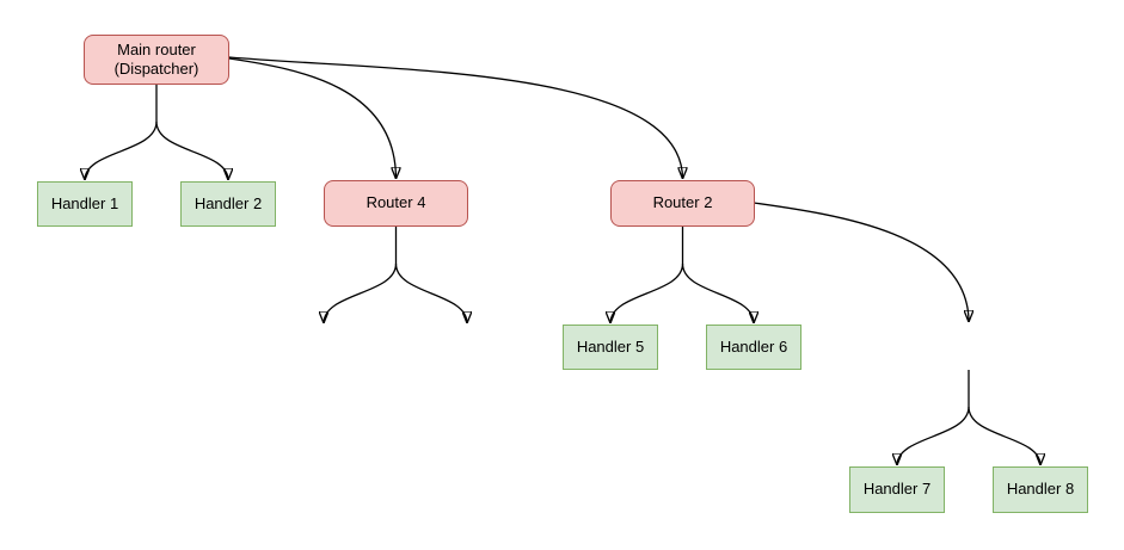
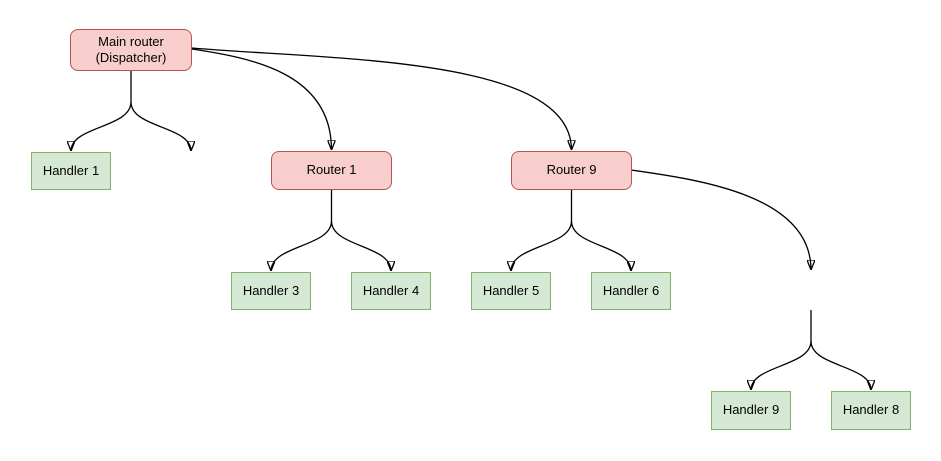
  Main router
  (Dispatcher)
  Handler 1
- Handler 2
- Router 4
+ Router 1
- Router 2
+ Router 9
+ Handler 3
+ Handler 4
  Handler 5
  Handler 6
- Handler 7
+ Handler 9
  Handler 8
